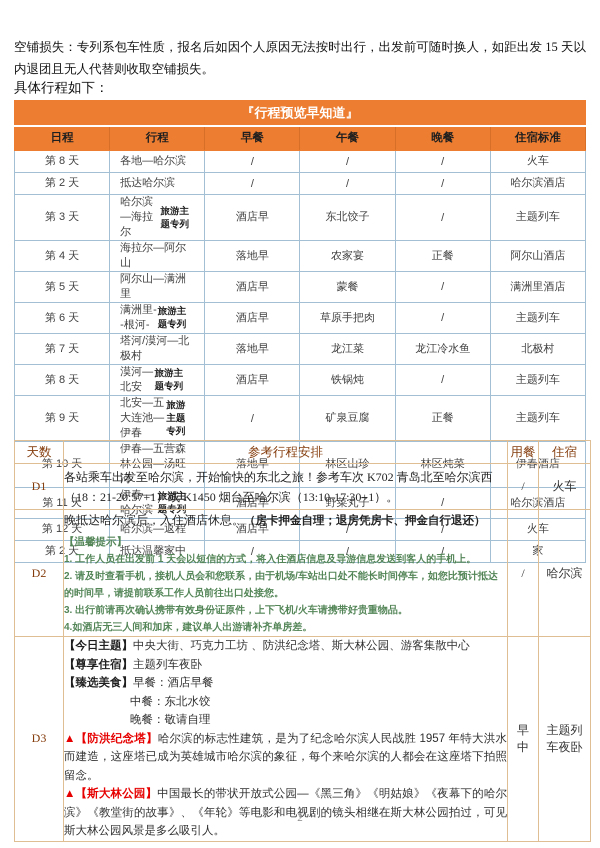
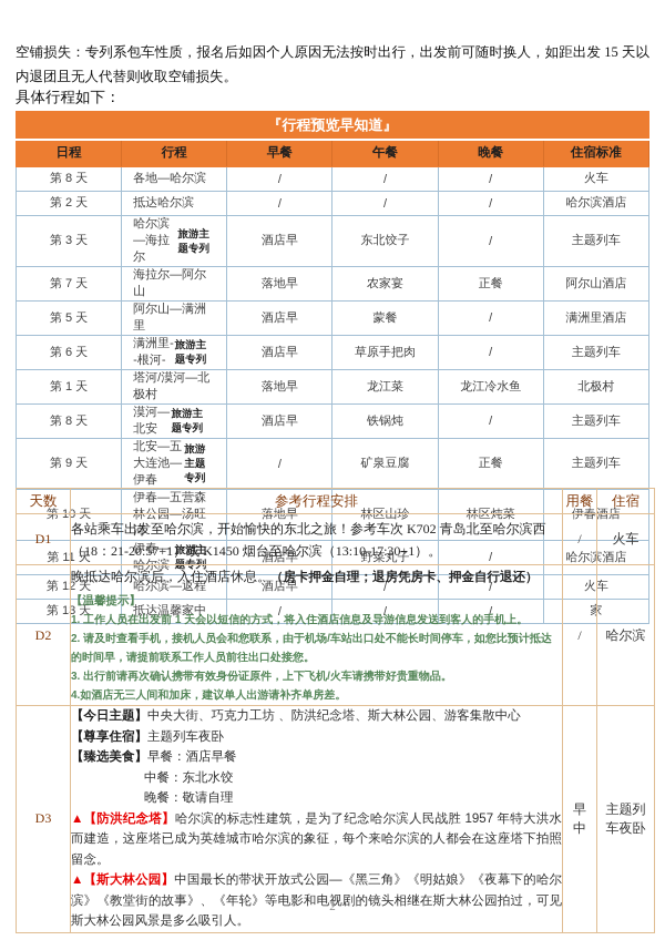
  空铺损失：专列系包车性质，报名后如因个人原因无法按时出行，出发前可随时换人，如距出发 15 天以内退团且无人代替则收取空铺损失。
  具体行程如下：
  『行程预览早知道』
  日程	行程	早餐	午餐	晚餐	住宿标准
  第 8 天	各地—哈尔滨	/	/	/	火车
  第 2 天	抵达哈尔滨	/	/	/	哈尔滨酒店
  第 3 天	哈尔滨—海拉尔旅游主题专列	酒店早	东北饺子	/	主题列车
- 第 4 天	海拉尔—阿尔山	落地早	农家宴	正餐	阿尔山酒店
+ 第 7 天	海拉尔—阿尔山	落地早	农家宴	正餐	阿尔山酒店
  第 5 天	阿尔山—满洲里	酒店早	蒙餐	/	满洲里酒店
  第 6 天	满洲里--根河-旅游主题专列	酒店早	草原手把肉	/	主题列车
- 第 7 天	塔河/漠河—北极村	落地早	龙江菜	龙江冷水鱼	北极村
+ 第 1 天	塔河/漠河—北极村	落地早	龙江菜	龙江冷水鱼	北极村
  第 8 天	漠河—北安旅游主题专列	酒店早	铁锅炖	/	主题列车
  第 9 天	北安—五大连池—伊春旅游主题专列	/	矿泉豆腐	正餐	主题列车
  第 10 天	伊春—五营森林公园—汤旺河	落地早	林区山珍	林区炖菜	伊春酒店
  第 11 天	伊春—哈尔滨旅游主题专列	酒店早	野菜丸子	/	哈尔滨酒店
  第 12 天	哈尔滨—返程	酒店早	/	/	火车
- 第 2 天	抵达温馨家中	/	/	/	家
+ 第 13 天	抵达温馨家中	/	/	/	家
  天数	参考行程安排	用餐	住宿
  D1	各站乘车出发至哈尔滨，开始愉快的东北之旅！参考车次 K702 青岛北至哈尔滨西（18：21-20:57+1）或 K1450 烟台至哈尔滨（13:10-17:30+1）。	/	火车
  D2	晚抵达哈尔滨后，入住酒店休息。（房卡押金自理；退房凭房卡、押金自行退还） 【温馨提示】 1. 工作人员在出发前 1 天会以短信的方式，将入住酒店信息及导游信息发送到客人的手机上。 2. 请及时查看手机，接机人员会和您联系，由于机场/车站出口处不能长时间停车，如您比预计抵达的时间早，请提前联系工作人员前往出口处接您。 3. 出行前请再次确认携带有效身份证原件，上下飞机/火车请携带好贵重物品。 4.如酒店无三人间和加床，建议单人出游请补齐单房差。	/	哈尔滨
  D3	【今日主题】中央大街、巧克力工坊 、防洪纪念塔、斯大林公园、游客集散中心 【尊享住宿】主题列车夜卧 【臻选美食】早餐：酒店早餐 中餐：东北水饺 晚餐：敬请自理 ▲【防洪纪念塔】哈尔滨的标志性建筑，是为了纪念哈尔滨人民战胜 1957 年特大洪水而建造，这座塔已成为英雄城市哈尔滨的象征，每个来哈尔滨的人都会在这座塔下拍照留念。 ▲【斯大林公园】中国最长的带状开放式公园—《黑三角》《明姑娘》《夜幕下的哈尔滨》《教堂街的故事》、《年轮》等电影和电视剧的镜头相继在斯大林公园拍过，可见斯大林公园风景是多么吸引人。	早 中	主题列 车夜卧
  2
